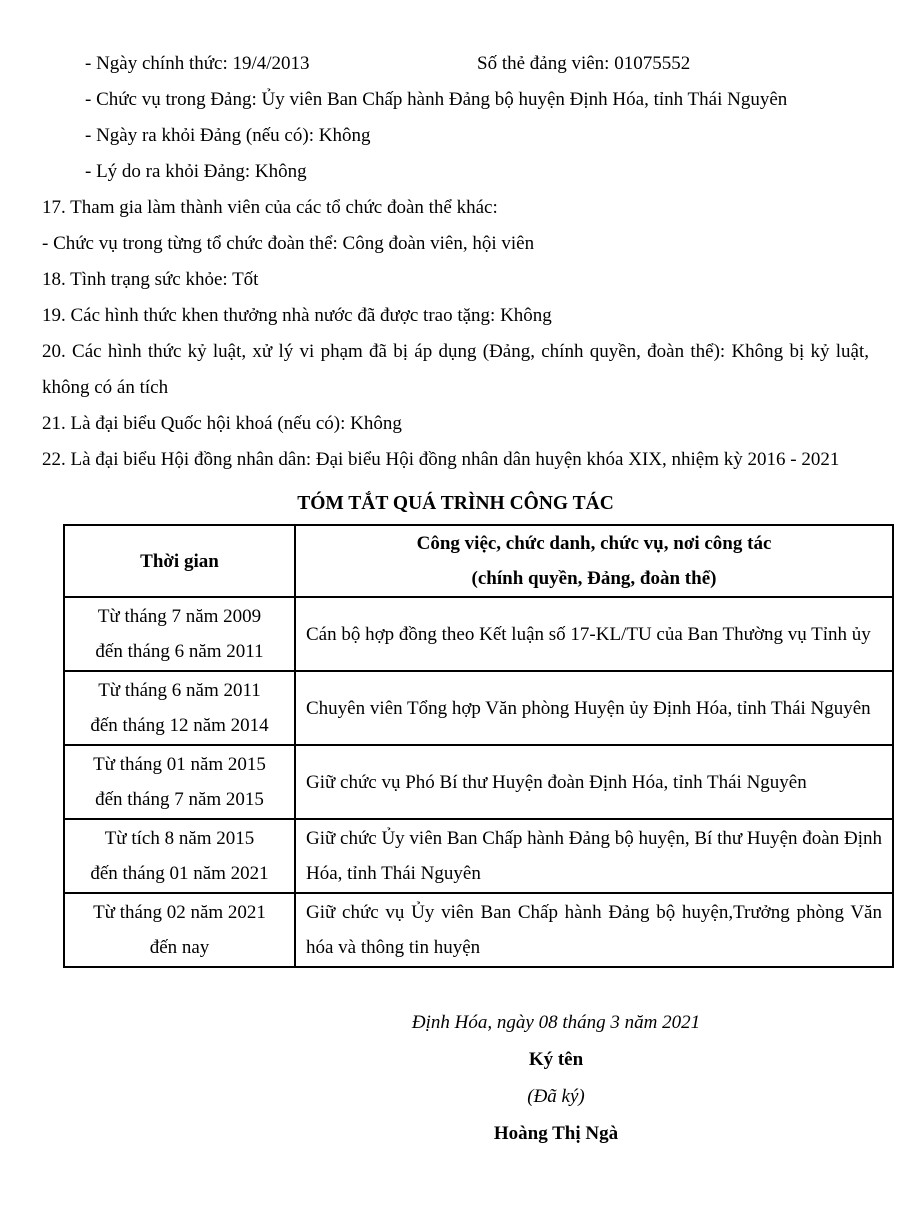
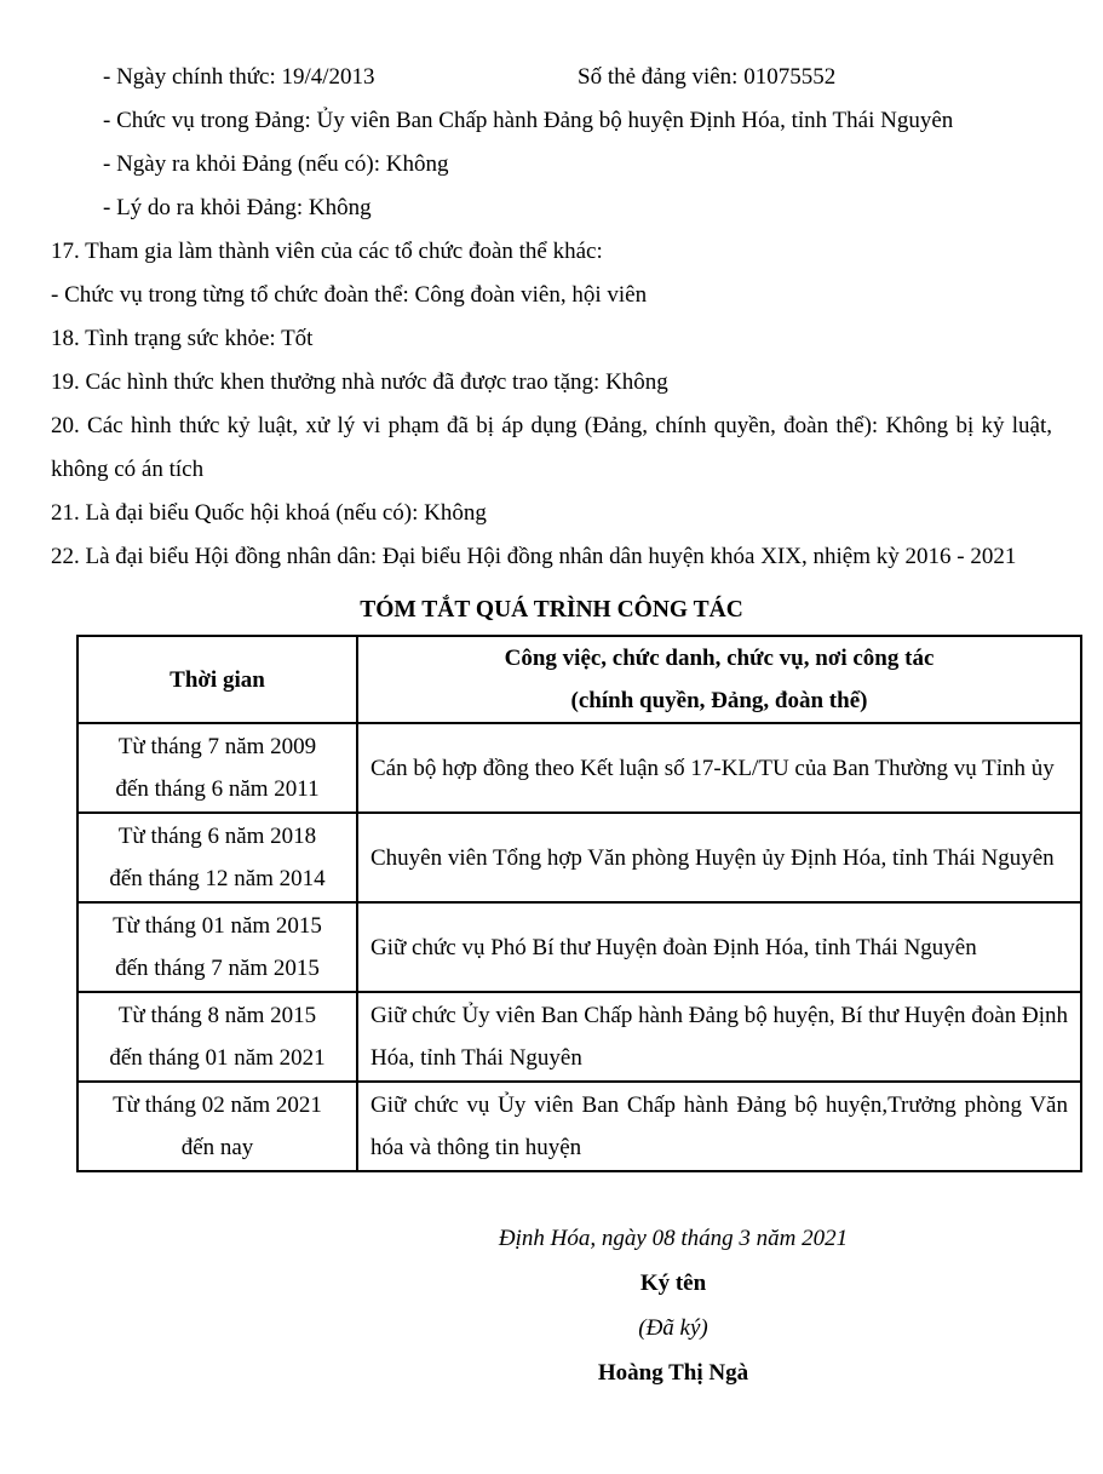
  - Ngày chính thức: 19/4/2013
  Số thẻ đảng viên: 01075552
  - Chức vụ trong Đảng: Ủy viên Ban Chấp hành Đảng bộ huyện Định Hóa, tỉnh Thái Nguyên
  - Ngày ra khỏi Đảng (nếu có): Không
  - Lý do ra khỏi Đảng: Không
  17. Tham gia làm thành viên của các tổ chức đoàn thể khác:
  - Chức vụ trong từng tổ chức đoàn thể: Công đoàn viên, hội viên
  18. Tình trạng sức khỏe: Tốt
  19. Các hình thức khen thưởng nhà nước đã được trao tặng: Không
  20. Các hình thức kỷ luật, xử lý vi phạm đã bị áp dụng (Đảng, chính quyền, đoàn thể): Không bị kỷ luật, không có án tích
  21. Là đại biểu Quốc hội khoá (nếu có): Không
  22. Là đại biểu Hội đồng nhân dân: Đại biểu Hội đồng nhân dân huyện khóa XIX, nhiệm kỳ 2016 - 2021
  TÓM TẮT QUÁ TRÌNH CÔNG TÁC
  Thời gian	Công việc, chức danh, chức vụ, nơi công tác (chính quyền, Đảng, đoàn thể)
  Từ tháng 7 năm 2009 đến tháng 6 năm 2011	Cán bộ hợp đồng theo Kết luận số 17-KL/TU của Ban Thường vụ Tỉnh ủy
- Từ tháng 6 năm 2011 đến tháng 12 năm 2014	Chuyên viên Tổng hợp Văn phòng Huyện ủy Định Hóa, tỉnh Thái Nguyên
+ Từ tháng 6 năm 2018 đến tháng 12 năm 2014	Chuyên viên Tổng hợp Văn phòng Huyện ủy Định Hóa, tỉnh Thái Nguyên
  Từ tháng 01 năm 2015 đến tháng 7 năm 2015	Giữ chức vụ Phó Bí thư Huyện đoàn Định Hóa, tỉnh Thái Nguyên
- Từ tích 8 năm 2015 đến tháng 01 năm 2021	Giữ chức Ủy viên Ban Chấp hành Đảng bộ huyện, Bí thư Huyện đoàn Định Hóa, tỉnh Thái Nguyên
+ Từ tháng 8 năm 2015 đến tháng 01 năm 2021	Giữ chức Ủy viên Ban Chấp hành Đảng bộ huyện, Bí thư Huyện đoàn Định Hóa, tỉnh Thái Nguyên
  Từ tháng 02 năm 2021 đến nay	Giữ chức vụ Ủy viên Ban Chấp hành Đảng bộ huyện,Trưởng phòng Văn hóa và thông tin huyện
  Định Hóa, ngày 08 tháng 3 năm 2021
  Ký tên
  (Đã ký)
  Hoàng Thị Ngà
